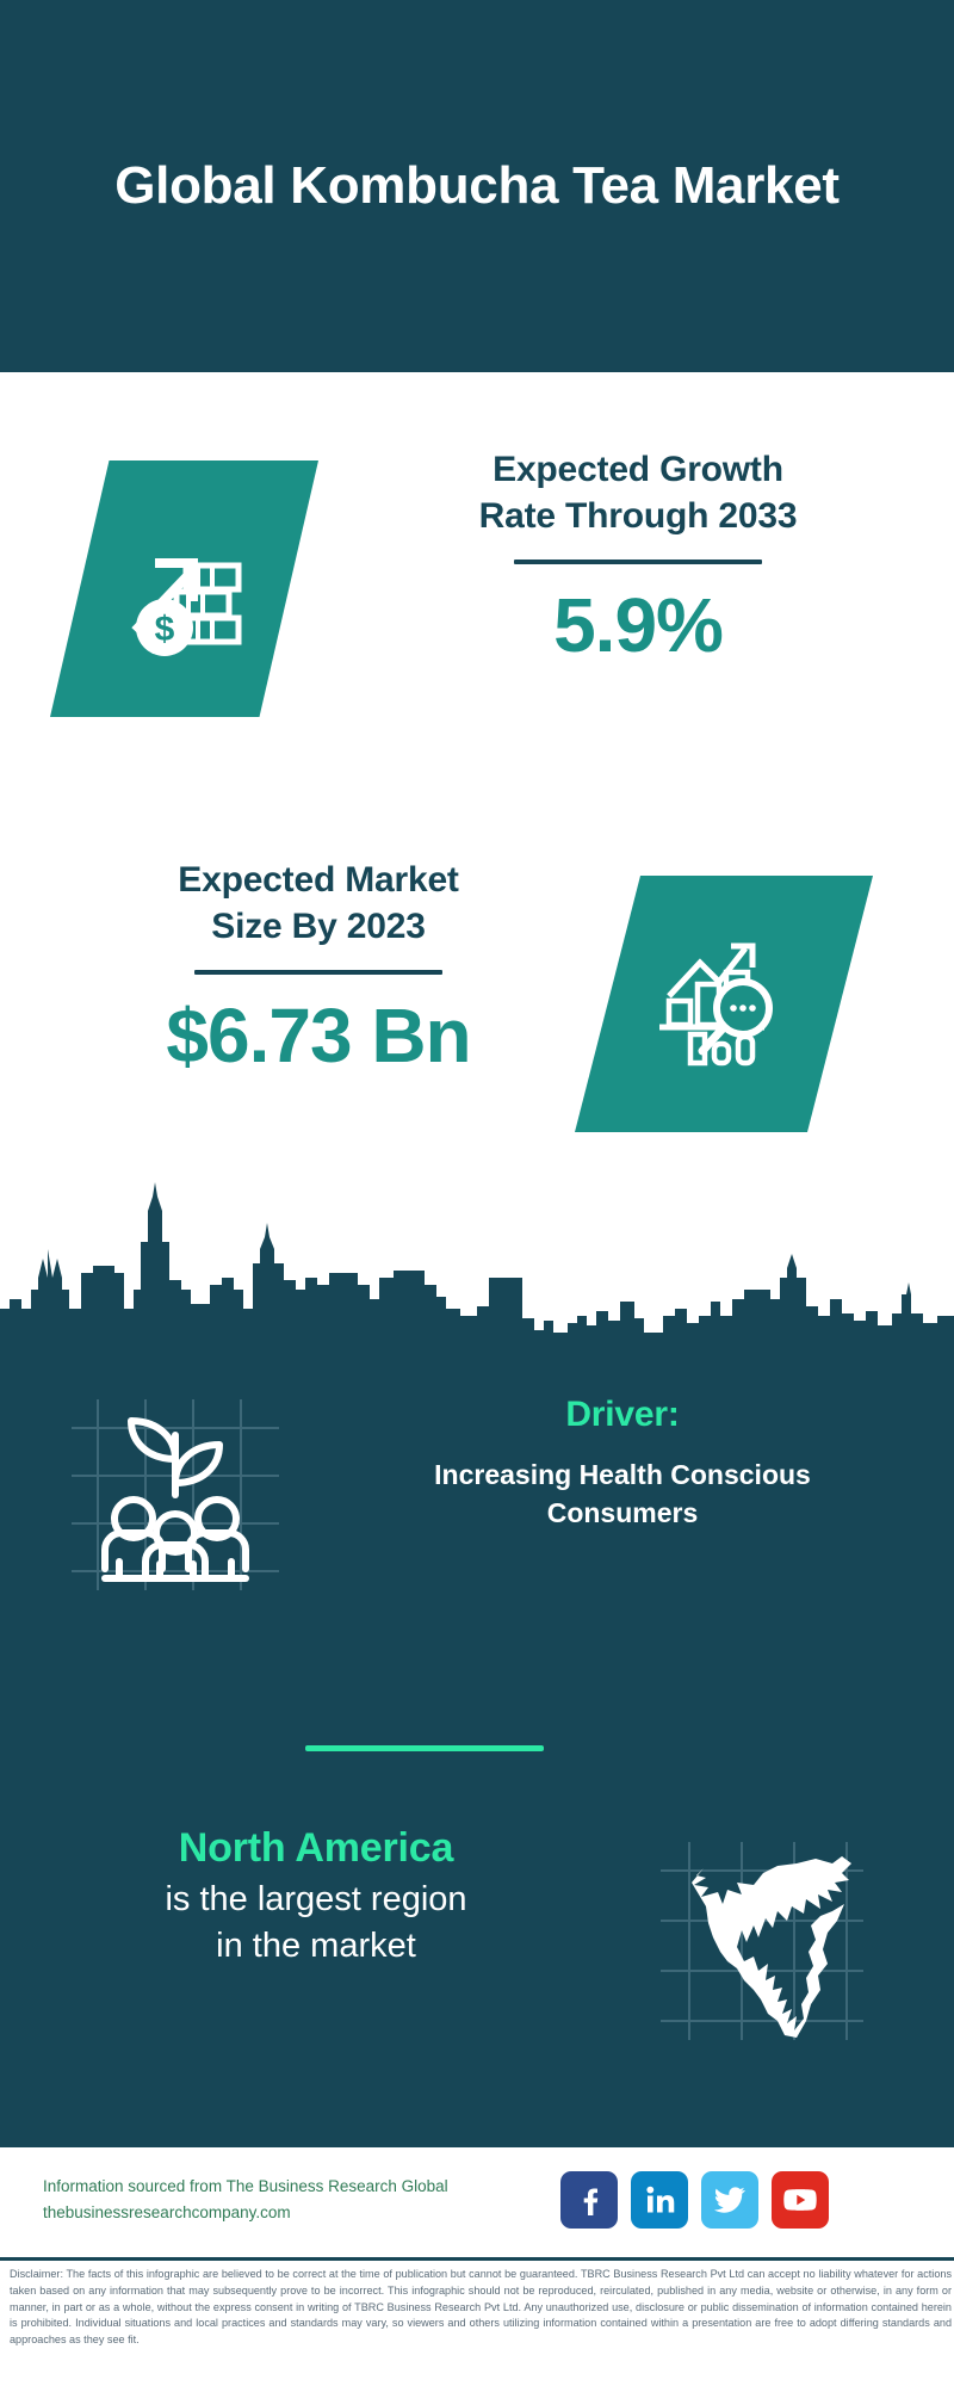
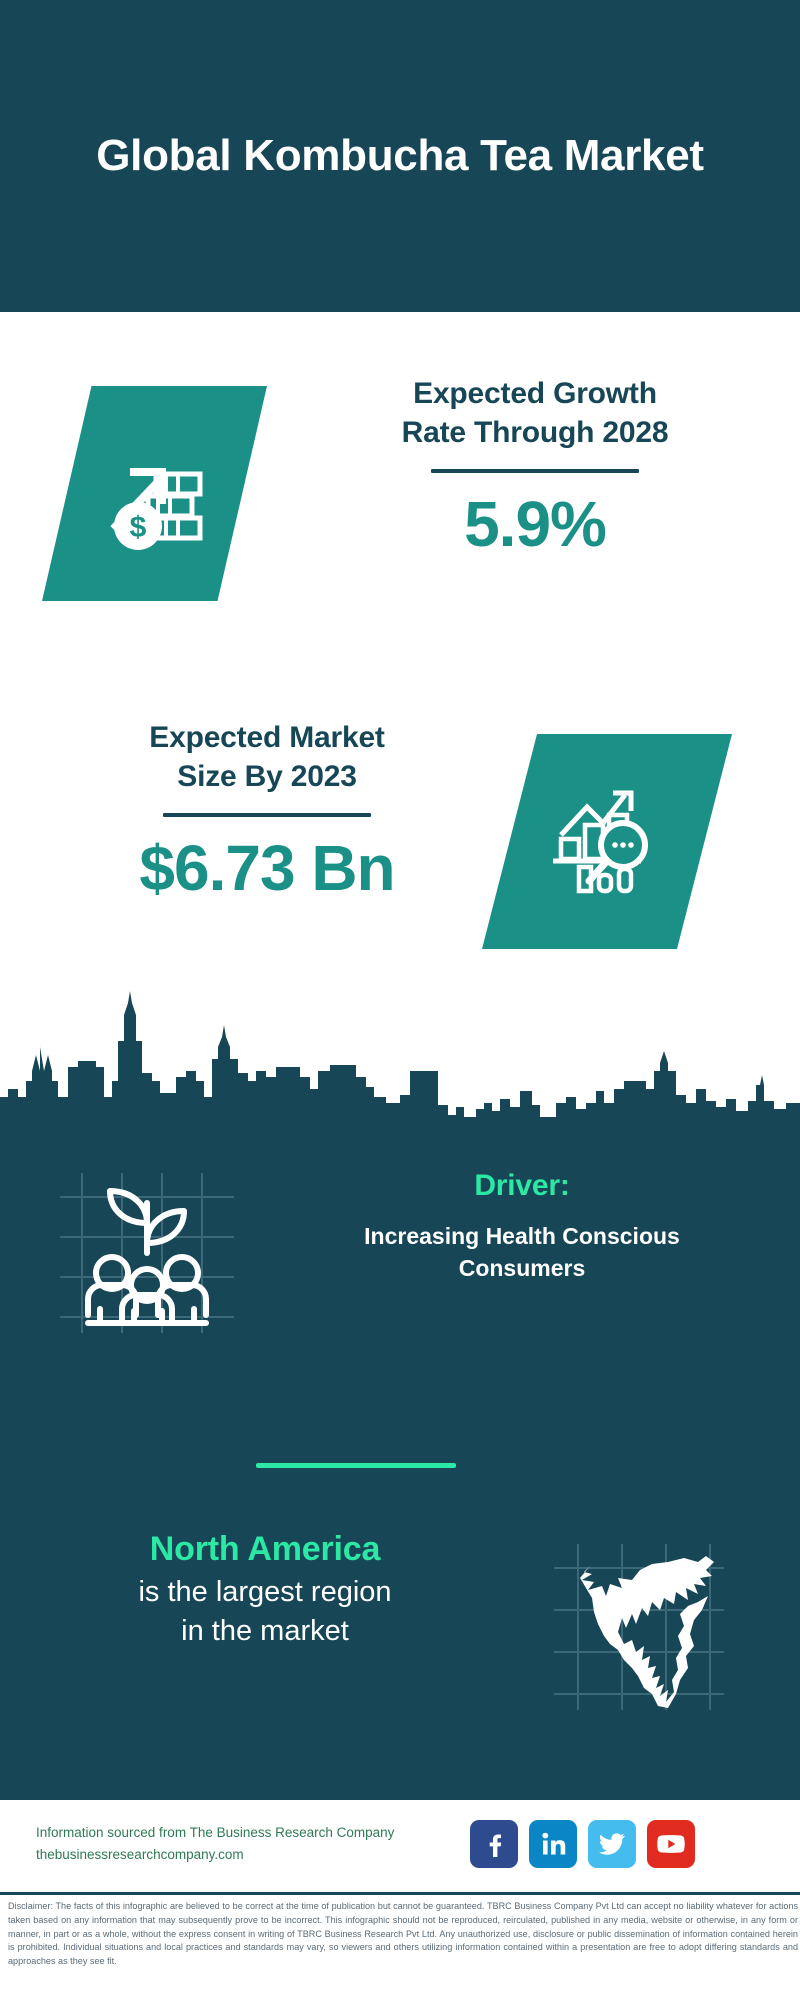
  Global Kombucha Tea Market
  $
  Expected Growth
- Rate Through 2033
+ Rate Through 2028
  5.9%
  Expected Market
  Size By 2023
  $6.73 Bn
  Driver:
  Increasing Health Conscious
  Consumers
  North America
  is the largest region
  in the market
- Information sourced from The Business Research Global
+ Information sourced from The Business Research Company
  thebusinessresearchcompany.com
- Disclaimer: The facts of this infographic are believed to be correct at the time of publication but cannot be guaranteed. TBRC Business Research Pvt Ltd can accept no liability whatever for actions taken based on any information that may subsequently prove to be incorrect. This infographic should not be reproduced, reirculated, published in any media, website or otherwise, in any form or manner, in part or as a whole, without the express consent in writing of TBRC Business Research Pvt Ltd. Any unauthorized use, disclosure or public dissemination of information contained herein is prohibited. Individual situations and local practices and standards may vary, so viewers and others utilizing information contained within a presentation are free to adopt differing standards and approaches as they see fit.
+ Disclaimer: The facts of this infographic are believed to be correct at the time of publication but cannot be guaranteed. TBRC Business Company Pvt Ltd can accept no liability whatever for actions taken based on any information that may subsequently prove to be incorrect. This infographic should not be reproduced, reirculated, published in any media, website or otherwise, in any form or manner, in part or as a whole, without the express consent in writing of TBRC Business Research Pvt Ltd. Any unauthorized use, disclosure or public dissemination of information contained herein is prohibited. Individual situations and local practices and standards may vary, so viewers and others utilizing information contained within a presentation are free to adopt differing standards and approaches as they see fit.
